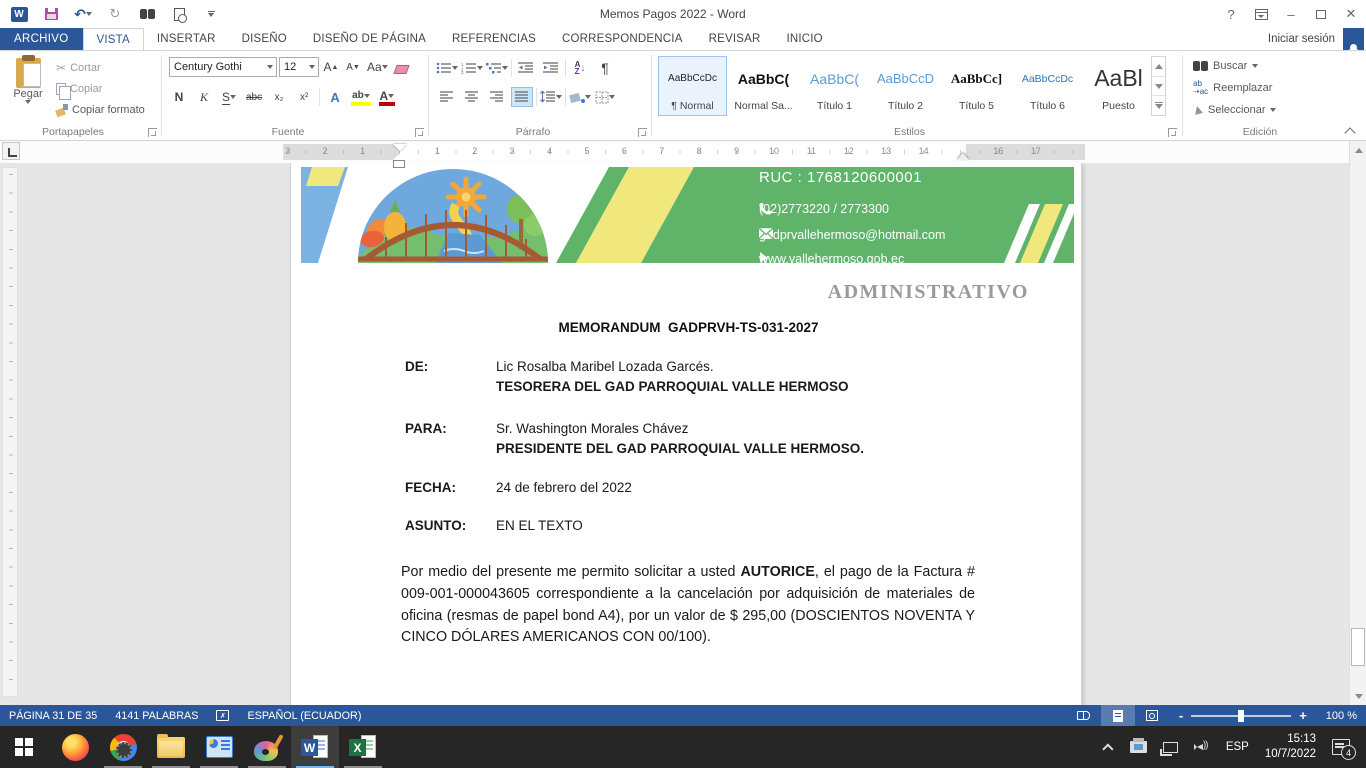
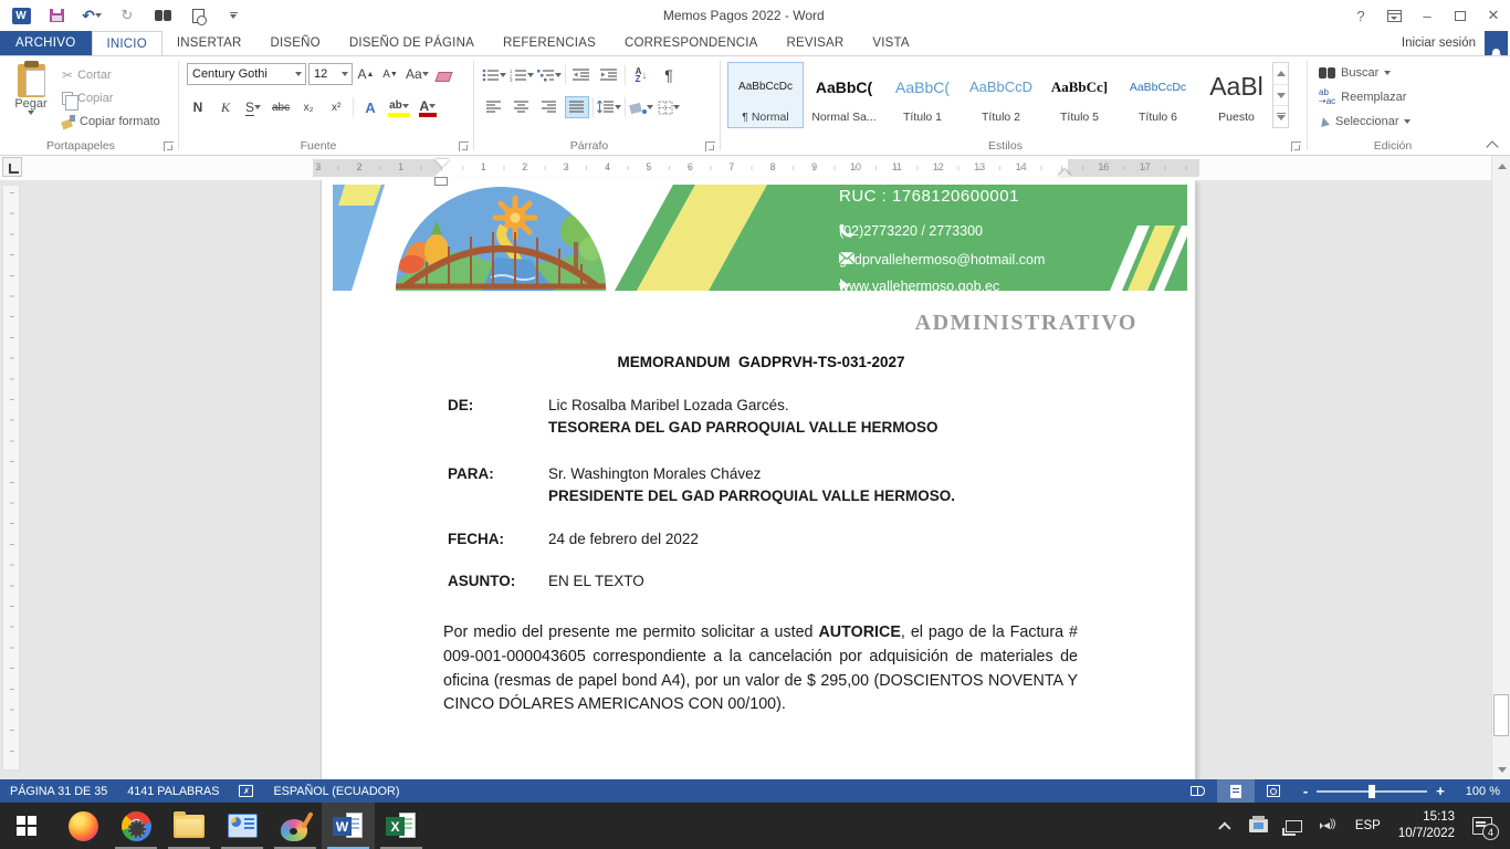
  W
  ↶
  ↻
  Memos Pagos 2022 - Word
  ?
  –
  ✕
  ARCHIVO
- VISTA
+ INICIO
  INSERTAR
  DISEÑO
  DISEÑO DE PÁGINA
  REFERENCIAS
  CORRESPONDENCIA
  REVISAR
- INICIO
+ VISTA
  Iniciar sesión
  Pegar
  ✂
  Cortar
  Copiar
  Copiar formato
  Portapapeles
  Century Gothi
  12
  A
  A
  Aa
  N
  K
  S
  abc
  x₂
  x²
  A
  ab
  A
  Fuente
  A
  Z
  ↓
  ¶
  Párrafo
  AaBbCcDc
  ¶ Normal
  AaBbC(
  Normal Sa...
  AaBbC(
  Título 1
  AaBbCcD
  Título 2
  AaBbCc]
  Título 5
  AaBbCcDc
  Título 6
  AaBl
  Puesto
  Estilos
  Buscar
  ab
  ⇢ac
  Reemplazar
  Seleccionar
  Edición
  3
  2
  1
  1
  2
  3
  4
  5
  6
  7
  8
  9
  10
  11
  12
  13
  14
  16
  17
  RUC : 1768120600001
  02)2773220 / 2773300
  dprvallehermoso@hotmail.com
  ww.vallehermoso.gob.ec
  ADMINISTRATIVO
  MEMORANDUM GADPRVH-TS-031-2027
  DE:
  Lic Rosalba Maribel Lozada Garcés.
  TESORERA DEL GAD PARROQUIAL VALLE HERMOSO
  PARA:
  Sr. Washington Morales Chávez
  PRESIDENTE DEL GAD PARROQUIAL VALLE HERMOSO.
  FECHA:
  24 de febrero del 2022
  ASUNTO:
  EN EL TEXTO
  Por medio del presente me permito solicitar a usted AUTORICE, el pago de la Factura # 009-001-000043605 correspondiente a la cancelación por adquisición de materiales de oficina (resmas de papel bond A4), por un valor de $ 295,00 (DOSCIENTOS NOVENTA Y CINCO DÓLARES AMERICANOS CON 00/100).
  PÁGINA 31 DE 35
  4141 PALABRAS
  ESPAÑOL (ECUADOR)
  -
  +
  100 %
  W
  X
  ESP
  15:13
  10/7/2022
  4
